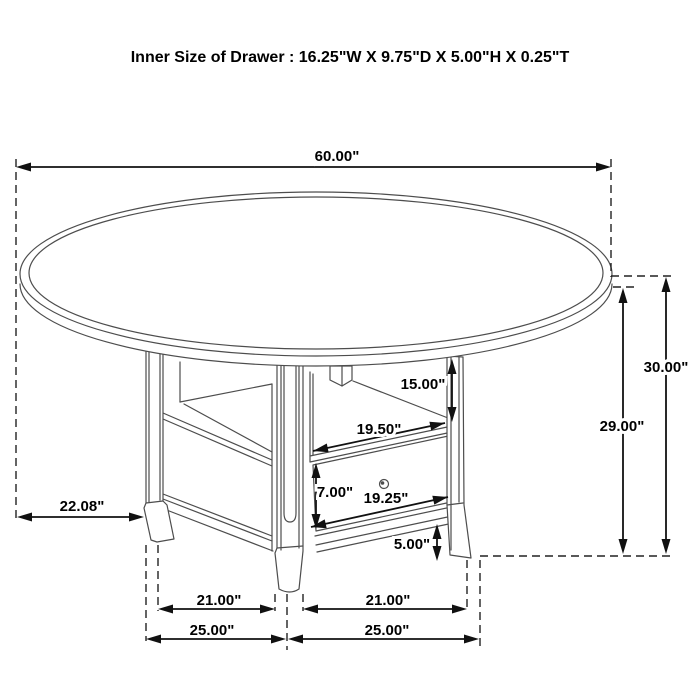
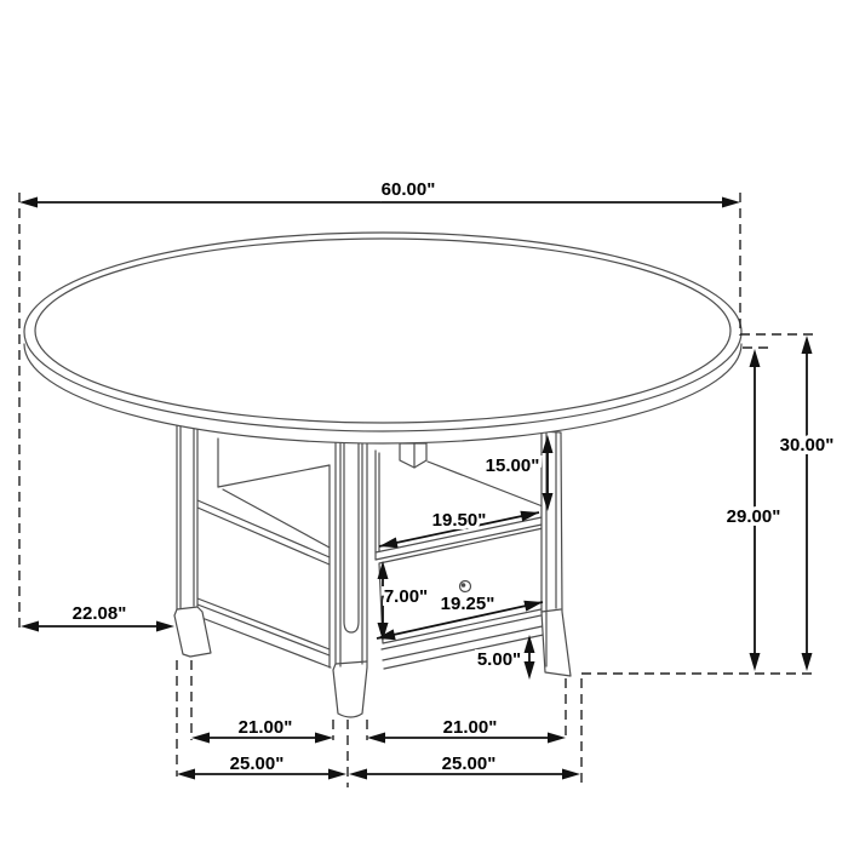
- Inner Size of Drawer : 16.25"W X 9.75"D X 5.00"H X 0.25"T
  60.00"
  30.00"
  29.00"
  15.00"
  19.50"
  7.00"
  19.25"
  5.00"
  22.08"
  21.00"
  21.00"
  25.00"
  25.00"
